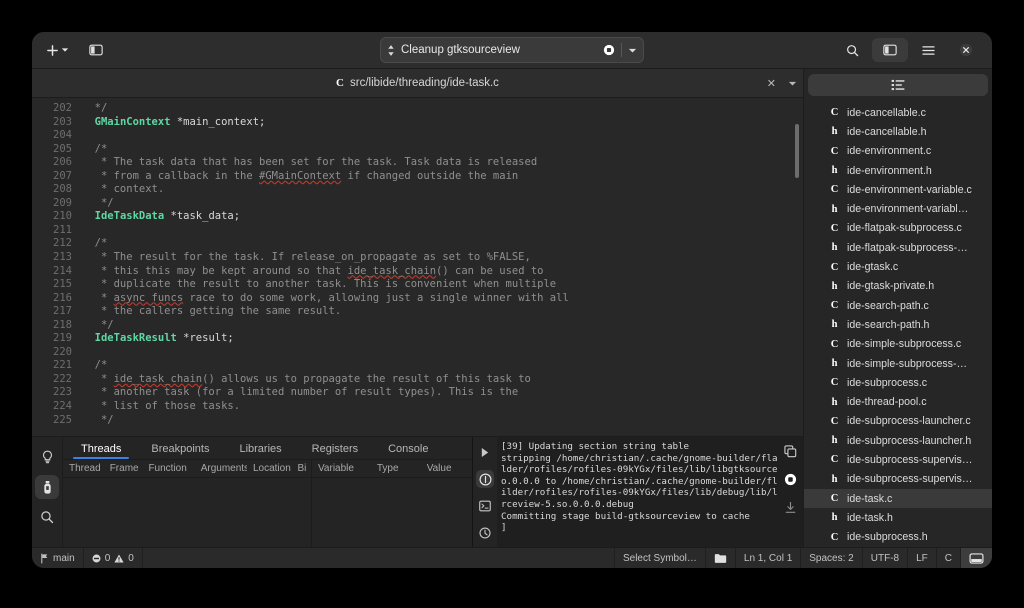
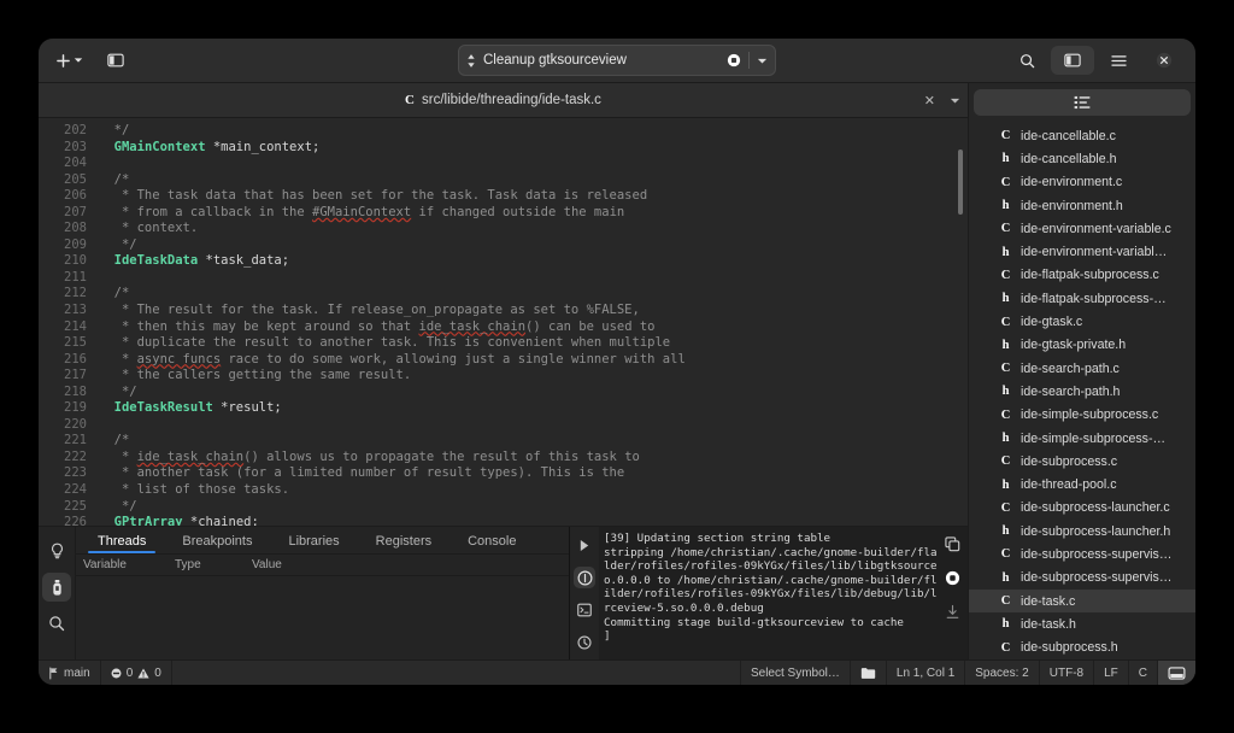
  Cleanup gtksourceview
  C
  src/libide/threading/ide-task.c
  ✕
  202
  */
  203
  GMainContext *main_context;
  204
  205
  /*
  206
  * The task data that has been set for the task. Task data is released
  207
  * from a callback in the #GMainContext if changed outside the main
  208
  * context.
  209
  */
  210
  IdeTaskData *task_data;
  211
  212
  /*
  213
  * The result for the task. If release_on_propagate as set to %FALSE,
  214
- * this this may be kept around so that ide_task_chain() can be used to
+ * then this may be kept around so that ide_task_chain() can be used to
  215
  * duplicate the result to another task. This is convenient when multiple
  216
  * async funcs race to do some work, allowing just a single winner with all
  217
  * the callers getting the same result.
  218
  */
  219
  IdeTaskResult *result;
  220
  221
  /*
  222
  * ide_task_chain() allows us to propagate the result of this task to
  223
  * another task (for a limited number of result types). This is the
  224
  * list of those tasks.
  225
  */
+ 226
+ GPtrArray *chained;
  Threads
  Breakpoints
  Libraries
  Registers
  Console
- Thread
- Frame
- Function
- Arguments
- Location
- Bi
  Variable
  Type
  Value
  [39] Updating section string table
  stripping /home/christian/.cache/gnome-builder/fla
  lder/rofiles/rofiles-09kYGx/files/lib/libgtksource
  o.0.0.0 to /home/christian/.cache/gnome-builder/fl
  ilder/rofiles/rofiles-09kYGx/files/lib/debug/lib/l
  rceview-5.so.0.0.0.debug
  Committing stage build-gtksourceview to cache
  ]
  C
  ide-cancellable.c
  h
  ide-cancellable.h
  C
  ide-environment.c
  h
  ide-environment.h
  C
  ide-environment-variable.c
  h
  ide-environment-variabl…
  C
  ide-flatpak-subprocess.c
  h
  ide-flatpak-subprocess-…
  C
  ide-gtask.c
  h
  ide-gtask-private.h
  C
  ide-search-path.c
  h
  ide-search-path.h
  C
  ide-simple-subprocess.c
  h
  ide-simple-subprocess-…
  C
  ide-subprocess.c
  h
  ide-thread-pool.c
  C
  ide-subprocess-launcher.c
  h
  ide-subprocess-launcher.h
  C
  ide-subprocess-supervis…
  h
  ide-subprocess-supervis…
  C
  ide-task.c
  h
  ide-task.h
  C
  ide-subprocess.h
  main
  0
  0
  Select Symbol…
  Ln 1, Col 1
  Spaces: 2
  UTF-8
  LF
  C
